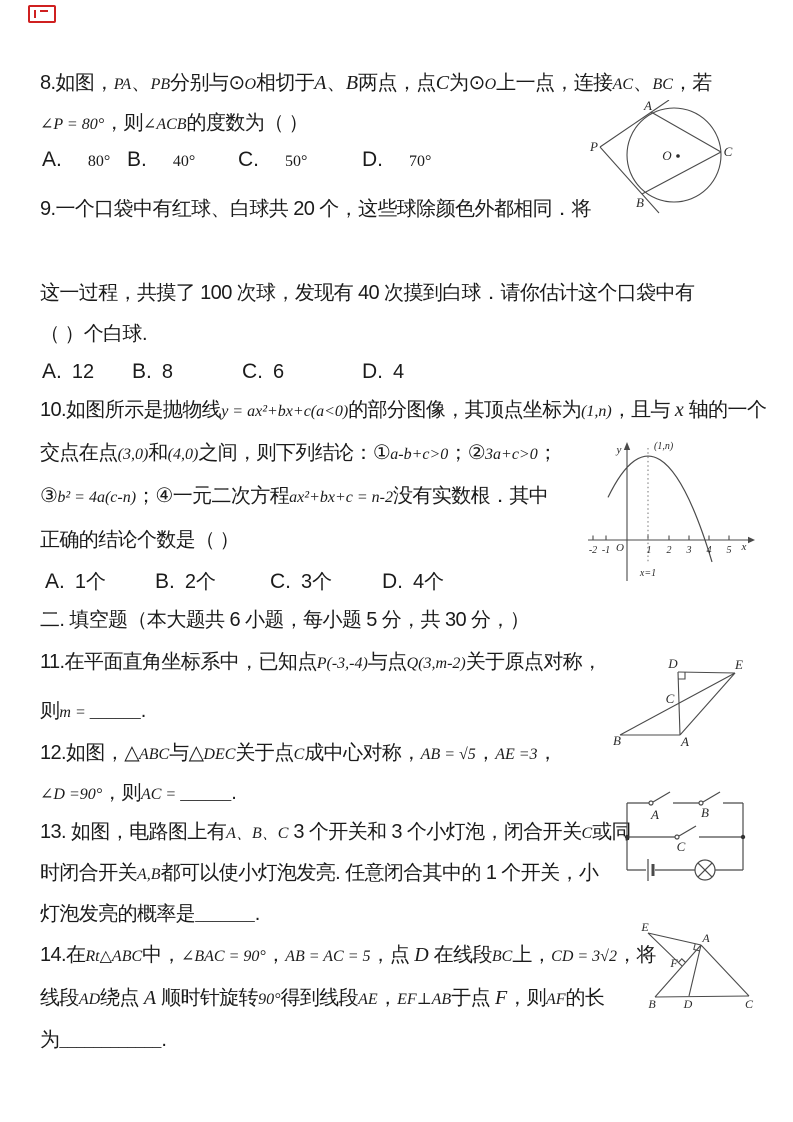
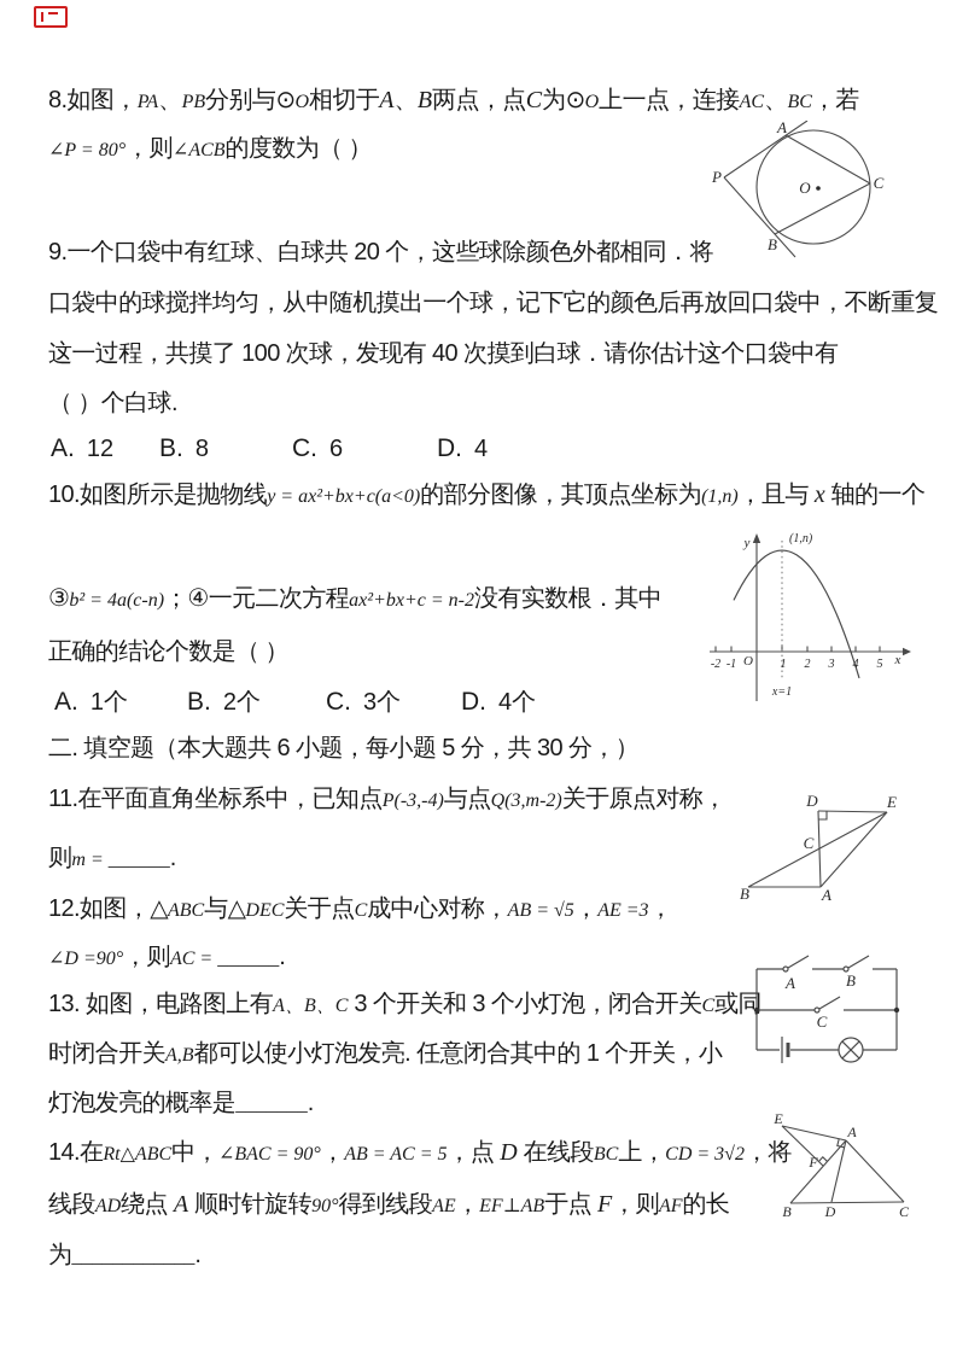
  8.如图，PA、PB分别与⊙O相切于A、B两点，点C为⊙O上一点，连接AC、BC，若
  ∠P = 80°，则∠ACB的度数为（ ）
- A. 80°
- B. 40°
- C. 50°
- D. 70°
  P
  A
  B
  C
  O
  9.一个口袋中有红球、白球共 20 个，这些球除颜色外都相同．将
+ 口袋中的球搅拌均匀，从中随机摸出一个球，记下它的颜色后再放回口袋中，不断重复
  这一过程，共摸了 100 次球，发现有 40 次摸到白球．请你估计这个口袋中有
  （ ）个白球.
  A. 12
  B. 8
  C. 6
  D. 4
  10.如图所示是抛物线y = ax²+bx+c(a<0)的部分图像，其顶点坐标为(1,n)，且与 x 轴的一个
- 交点在点(3,0)和(4,0)之间，则下列结论：①a-b+c>0；②3a+c>0；
  ③b² = 4a(c-n)；④一元二次方程ax²+bx+c = n-2没有实数根．其中
  正确的结论个数是（ ）
  A. 1个
  B. 2个
  C. 3个
  D. 4个
  -2
  -1
  1
  2
  3
  4
  5
  O
  y
  x
  (1,n)
  x=1
  二. 填空题（本大题共 6 小题，每小题 5 分，共 30 分，）
  11.在平面直角坐标系中，已知点P(-3,-4)与点Q(3,m-2)关于原点对称，
  则m = ______.
  D
  E
  C
  B
  A
  12.如图，△ABC与△DEC关于点C成中心对称，AB = √5，AE =3，
  ∠D =90°，则AC = ______.
  13. 如图，电路图上有A、B、C 3 个开关和 3 个小灯泡，闭合开关C或同
  时闭合开关A,B都可以使小灯泡发亮. 任意闭合其中的 1 个开关，小
  灯泡发亮的概率是_______.
  A
  B
  C
  14.在Rt△ABC中，∠BAC = 90°，AB = AC = 5，点 D 在线段BC上，CD = 3√2，将
  线段AD绕点 A 顺时针旋转90°得到线段AE，EF⊥AB于点 F，则AF的长
  为____________.
  E
  A
  F
  B
  D
  C
